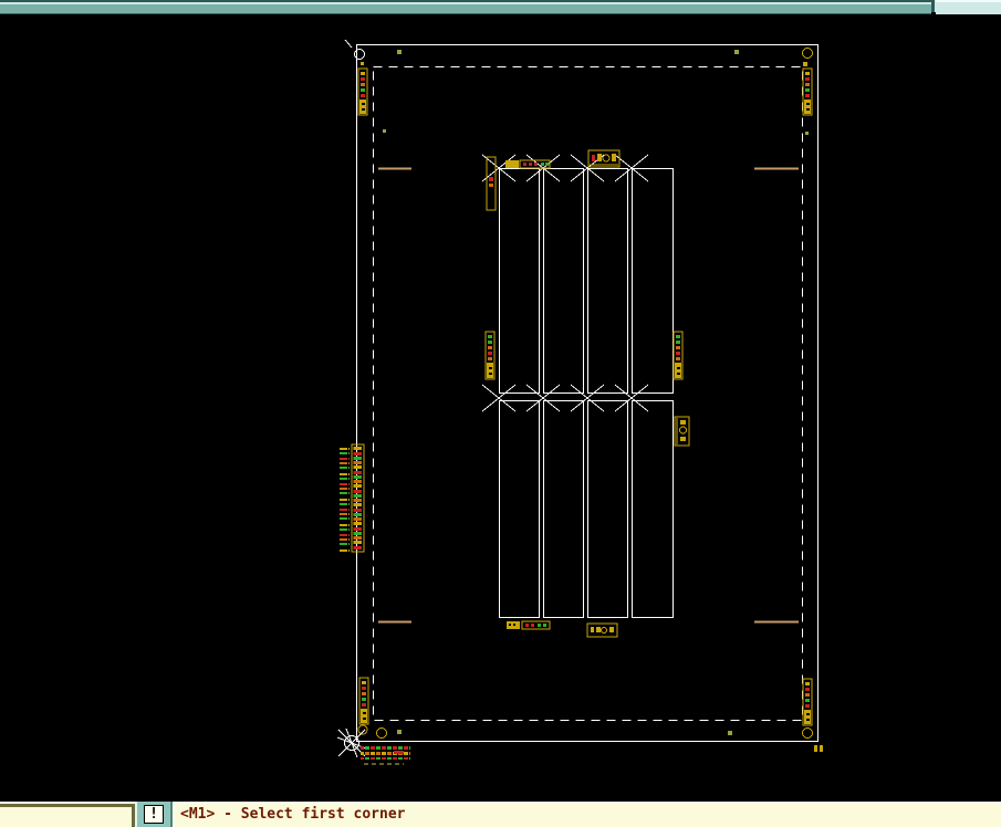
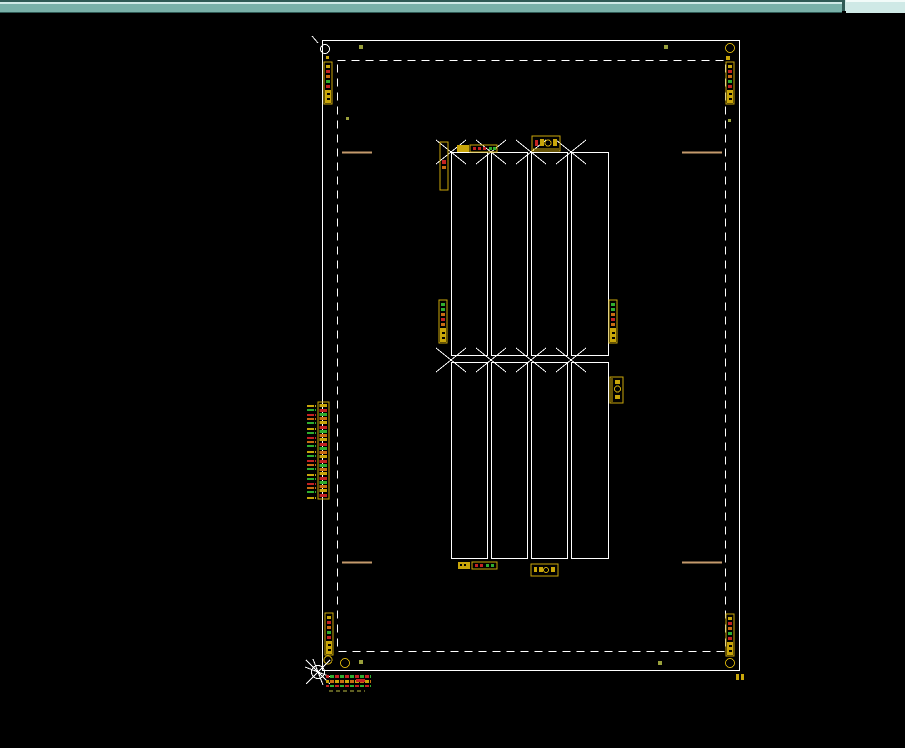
- !
- <M1> - Select first corner
